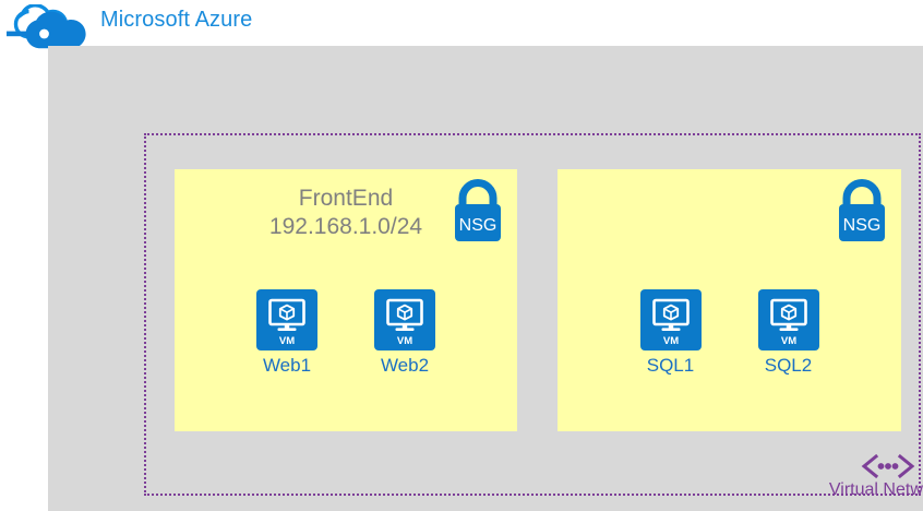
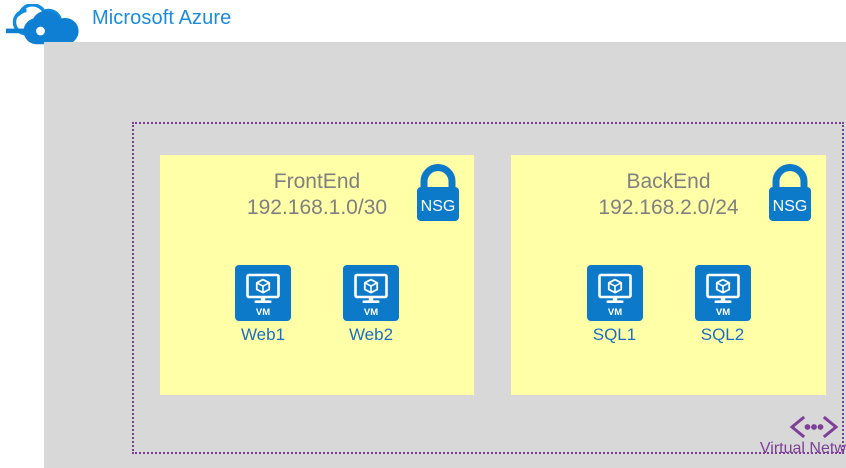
  Microsoft Azure
  FrontEnd
- 192.168.1.0/24
+ 192.168.1.0/30
  NSG
  VM
  Web1
  VM
  Web2
+ BackEnd
+ 192.168.2.0/24
  NSG
  VM
  SQL1
  VM
  SQL2
  Virtual Netw
